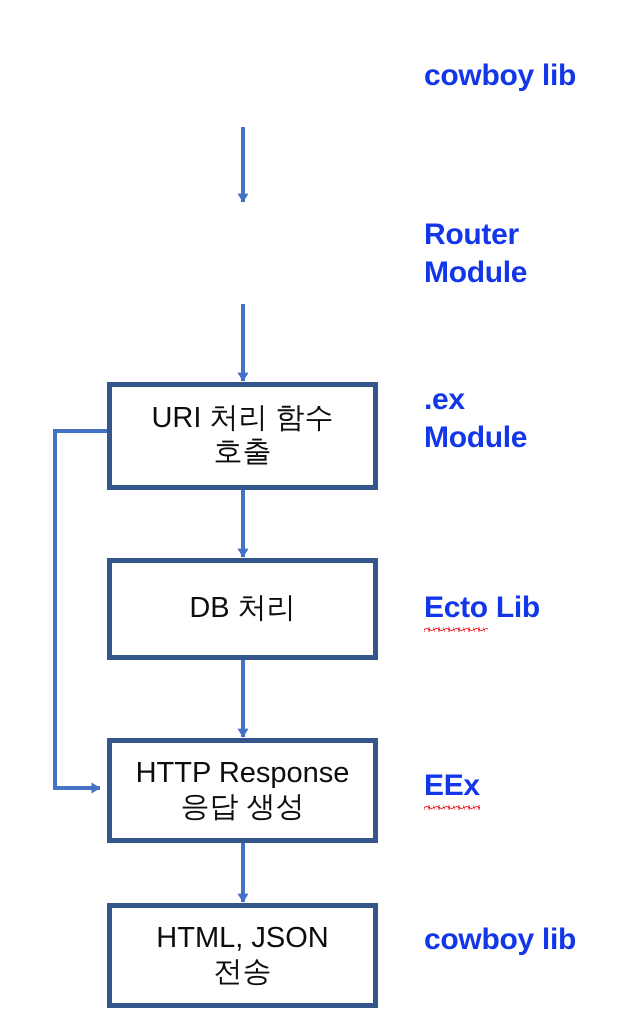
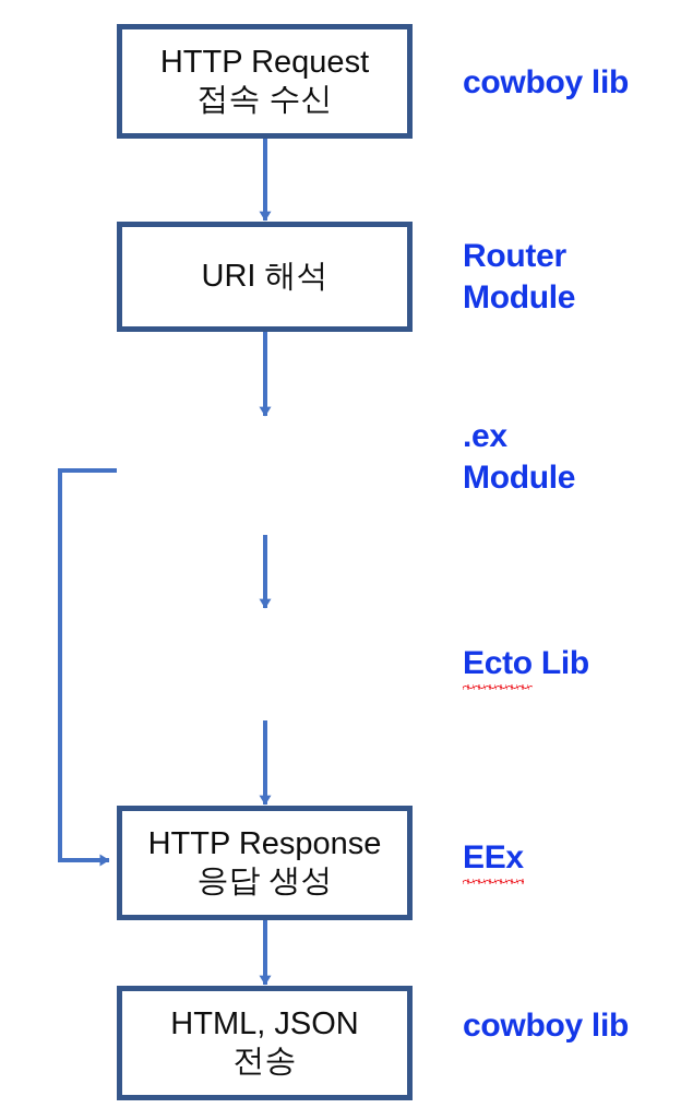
+ HTTP Request
+ 접속 수신
  cowboy lib
+ URI 해석
  Router
  Module
- URI 처리 함수
- 호출
  .ex
  Module
- DB 처리
  Ecto Lib
  HTTP Response
  응답 생성
  EEx
  HTML, JSON
  전송
  cowboy lib
